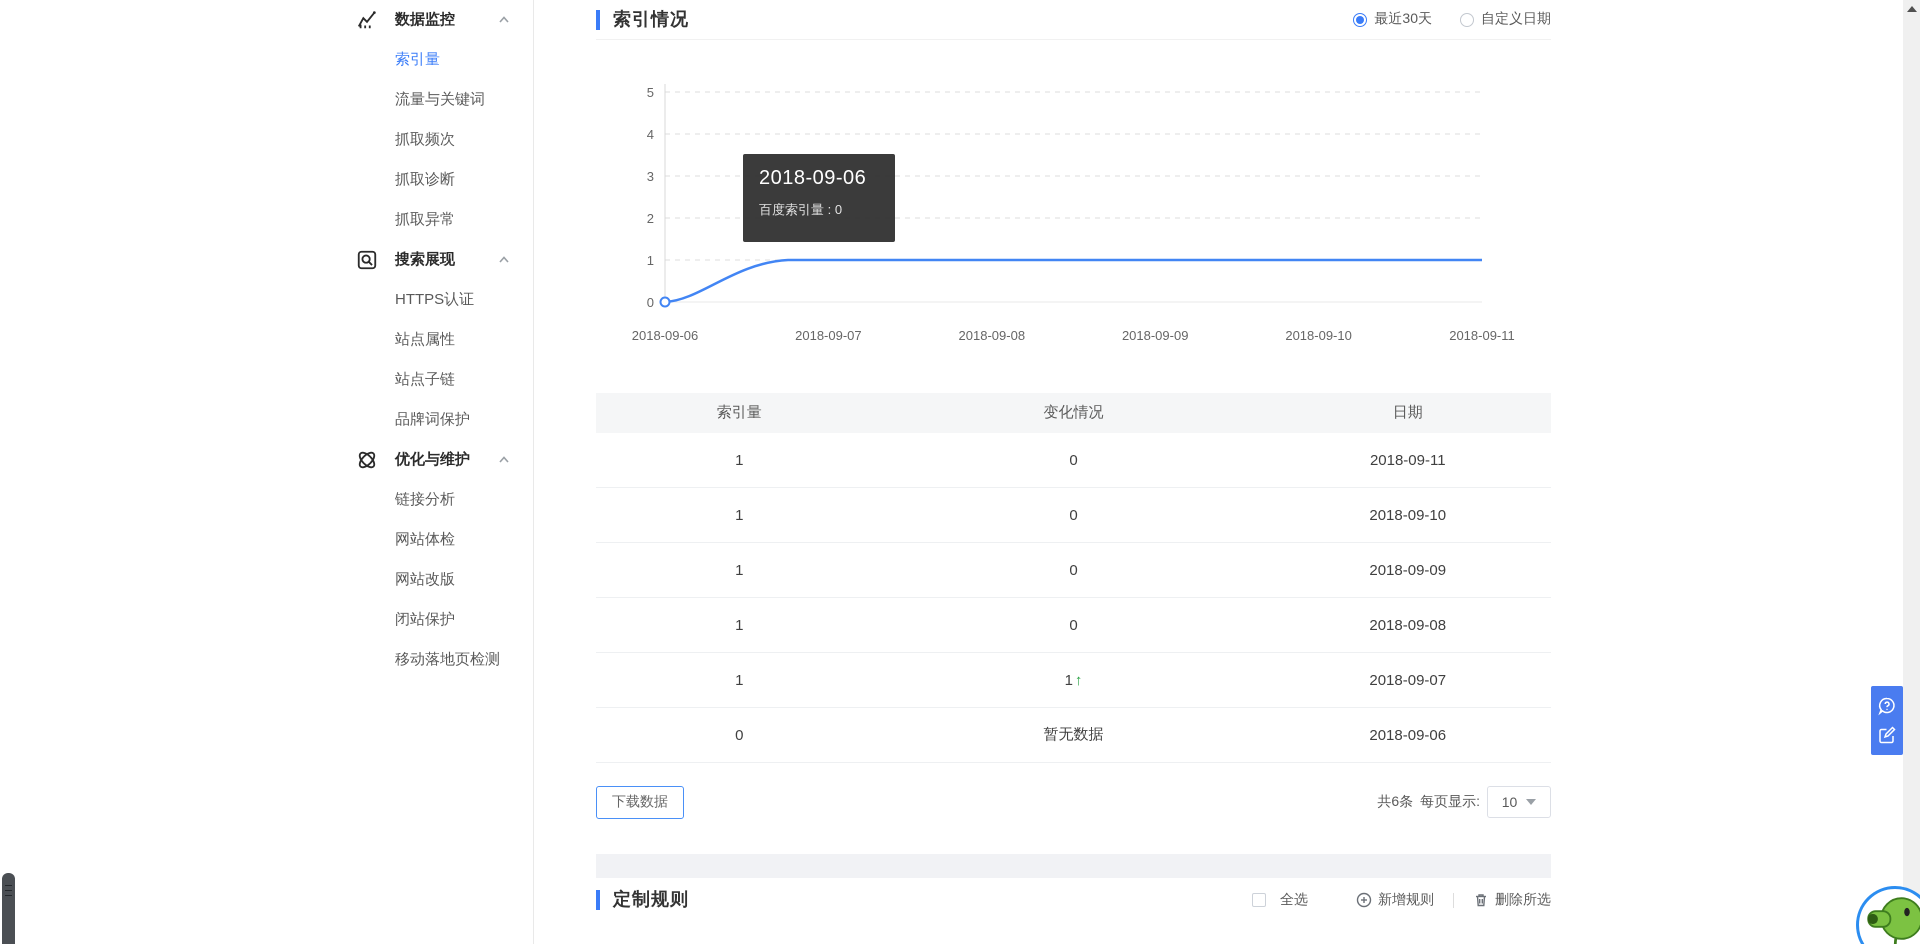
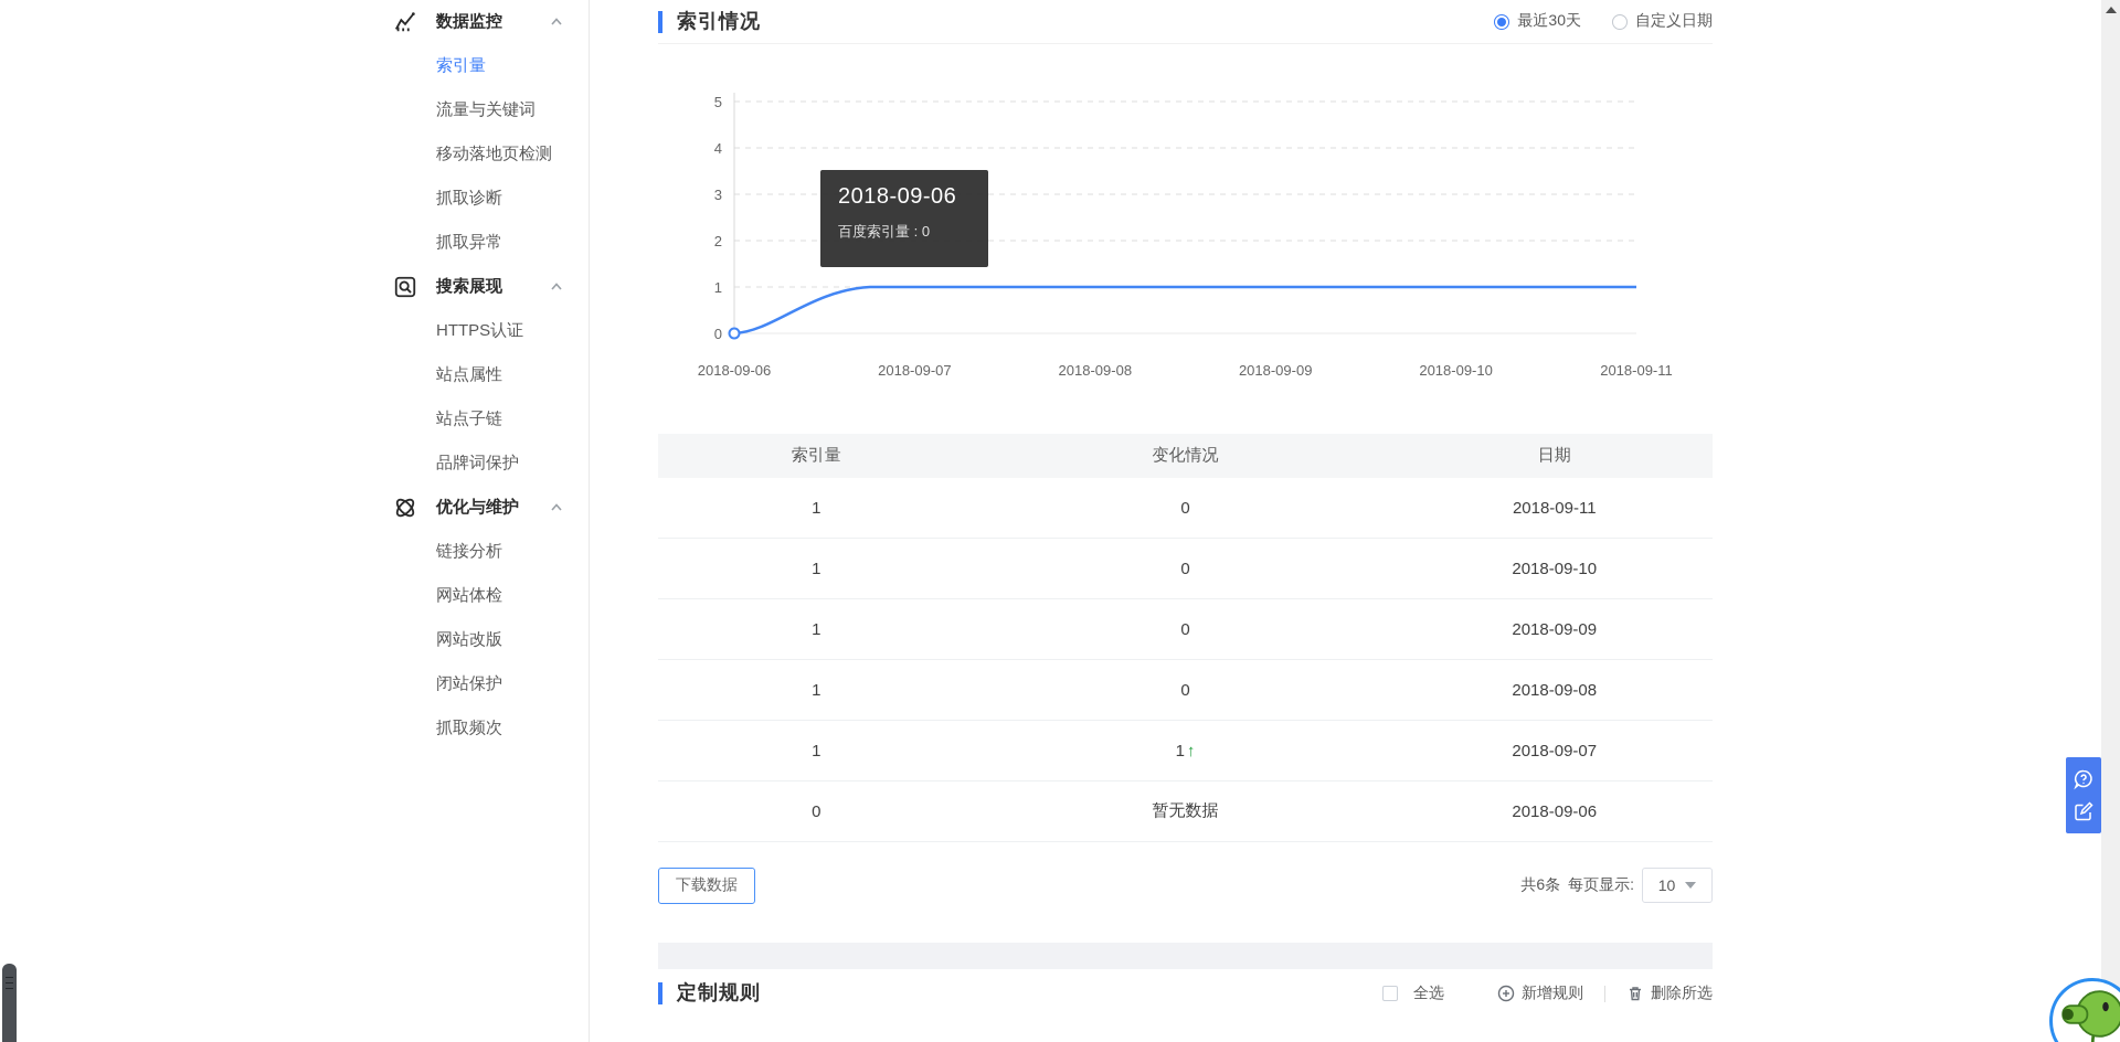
  数据监控
  索引量
  流量与关键词
- 抓取频次
+ 移动落地页检测
  抓取诊断
  抓取异常
  搜索展现
  HTTPS认证
  站点属性
  站点子链
  品牌词保护
  优化与维护
  链接分析
  网站体检
  网站改版
  闭站保护
- 移动落地页检测
+ 抓取频次
  索引情况
  最近30天
  自定义日期
  5
  4
  3
  2
  1
  0
  2018-09-06
  2018-09-07
  2018-09-08
  2018-09-09
  2018-09-10
  2018-09-11
  2018-09-06
  百度索引量 : 0
  索引量
  变化情况
  日期
  1
  0
  2018-09-11
  1
  0
  2018-09-10
  1
  0
  2018-09-09
  1
  0
  2018-09-08
  1
  1↑
  2018-09-07
  0
  暂无数据
  2018-09-06
  下载数据
  共6条
  每页显示:
  10
  定制规则
  全选
  新增规则
  删除所选
